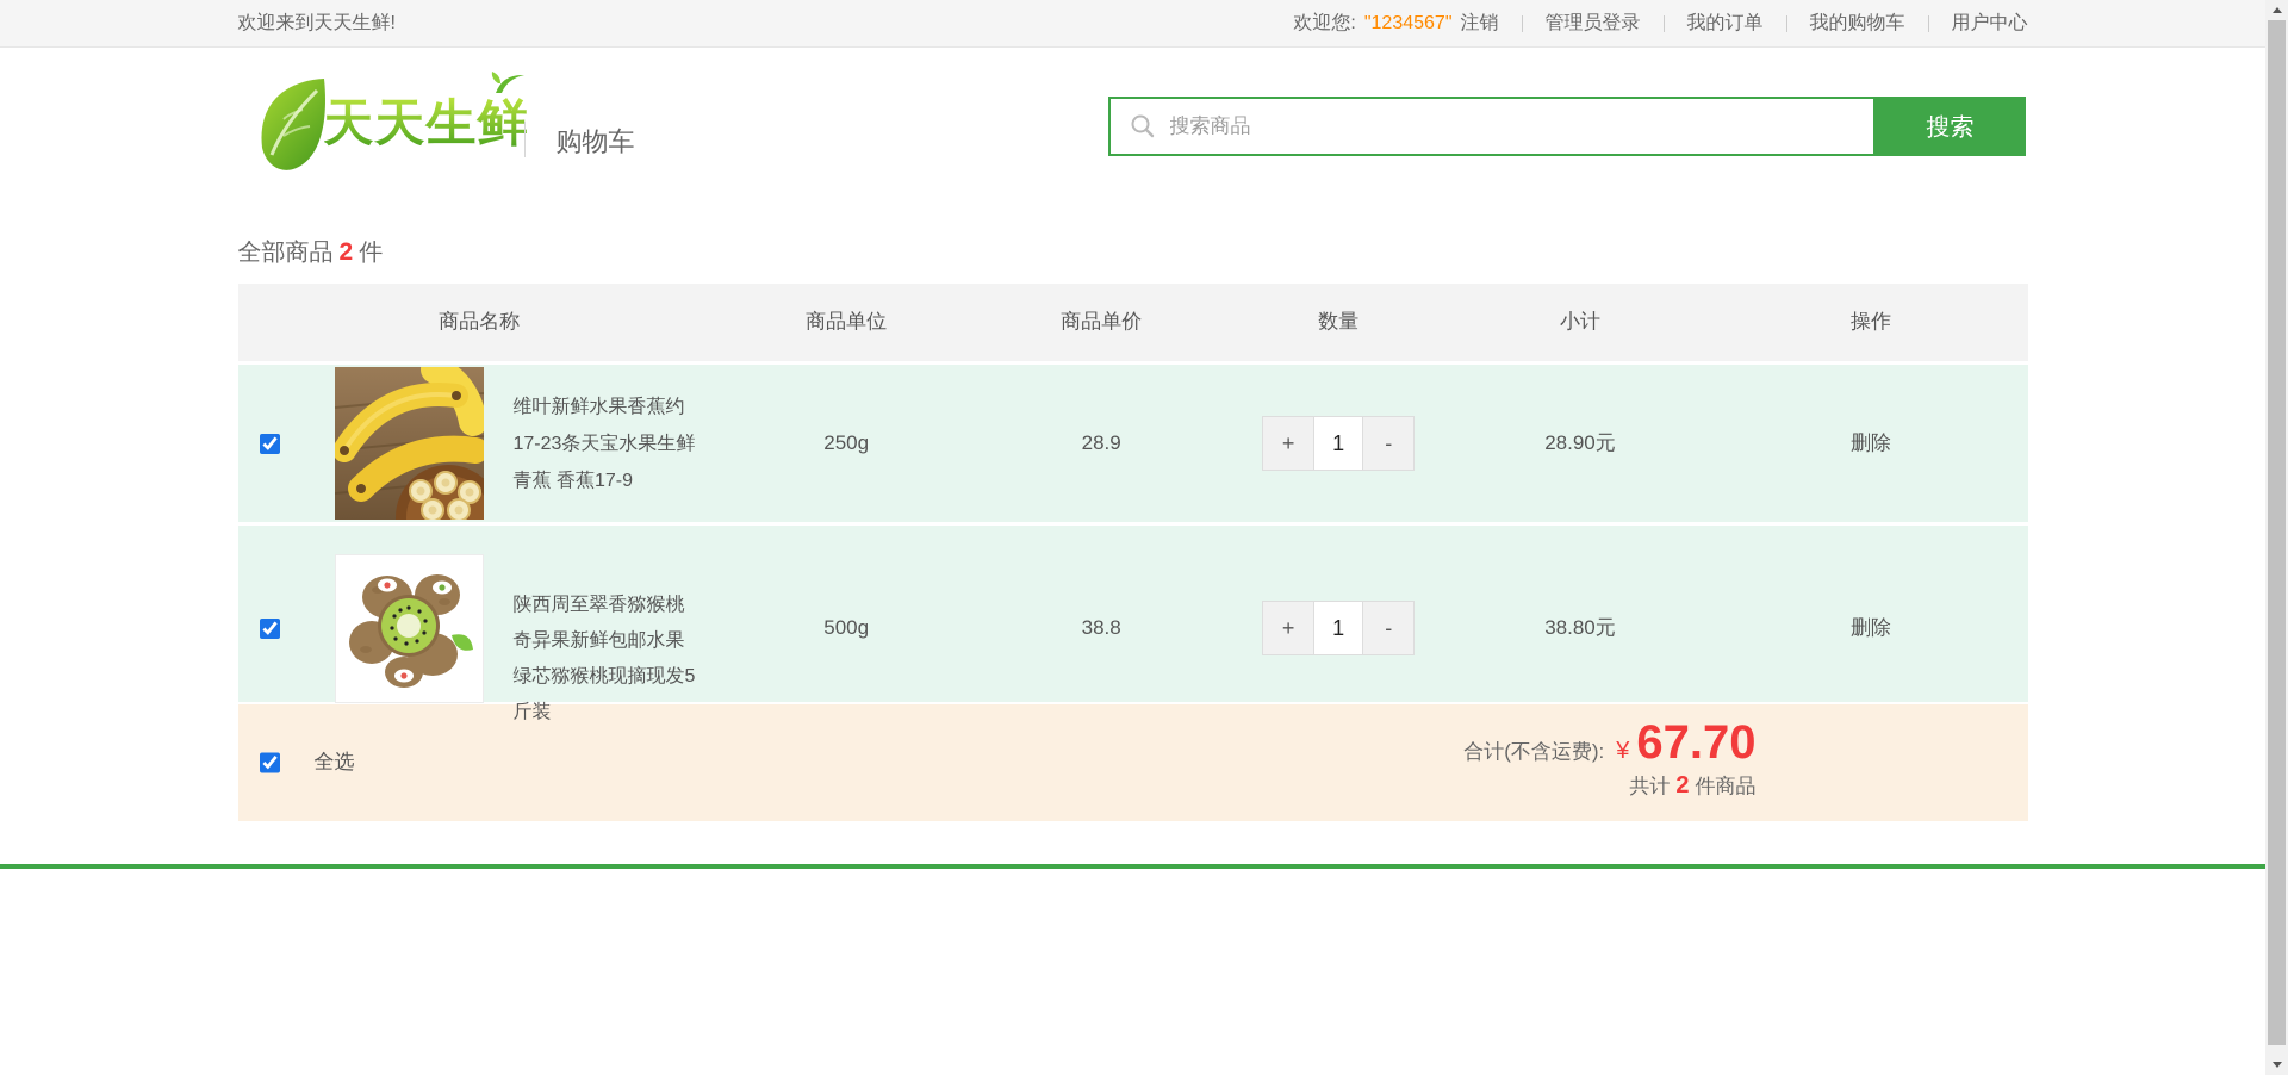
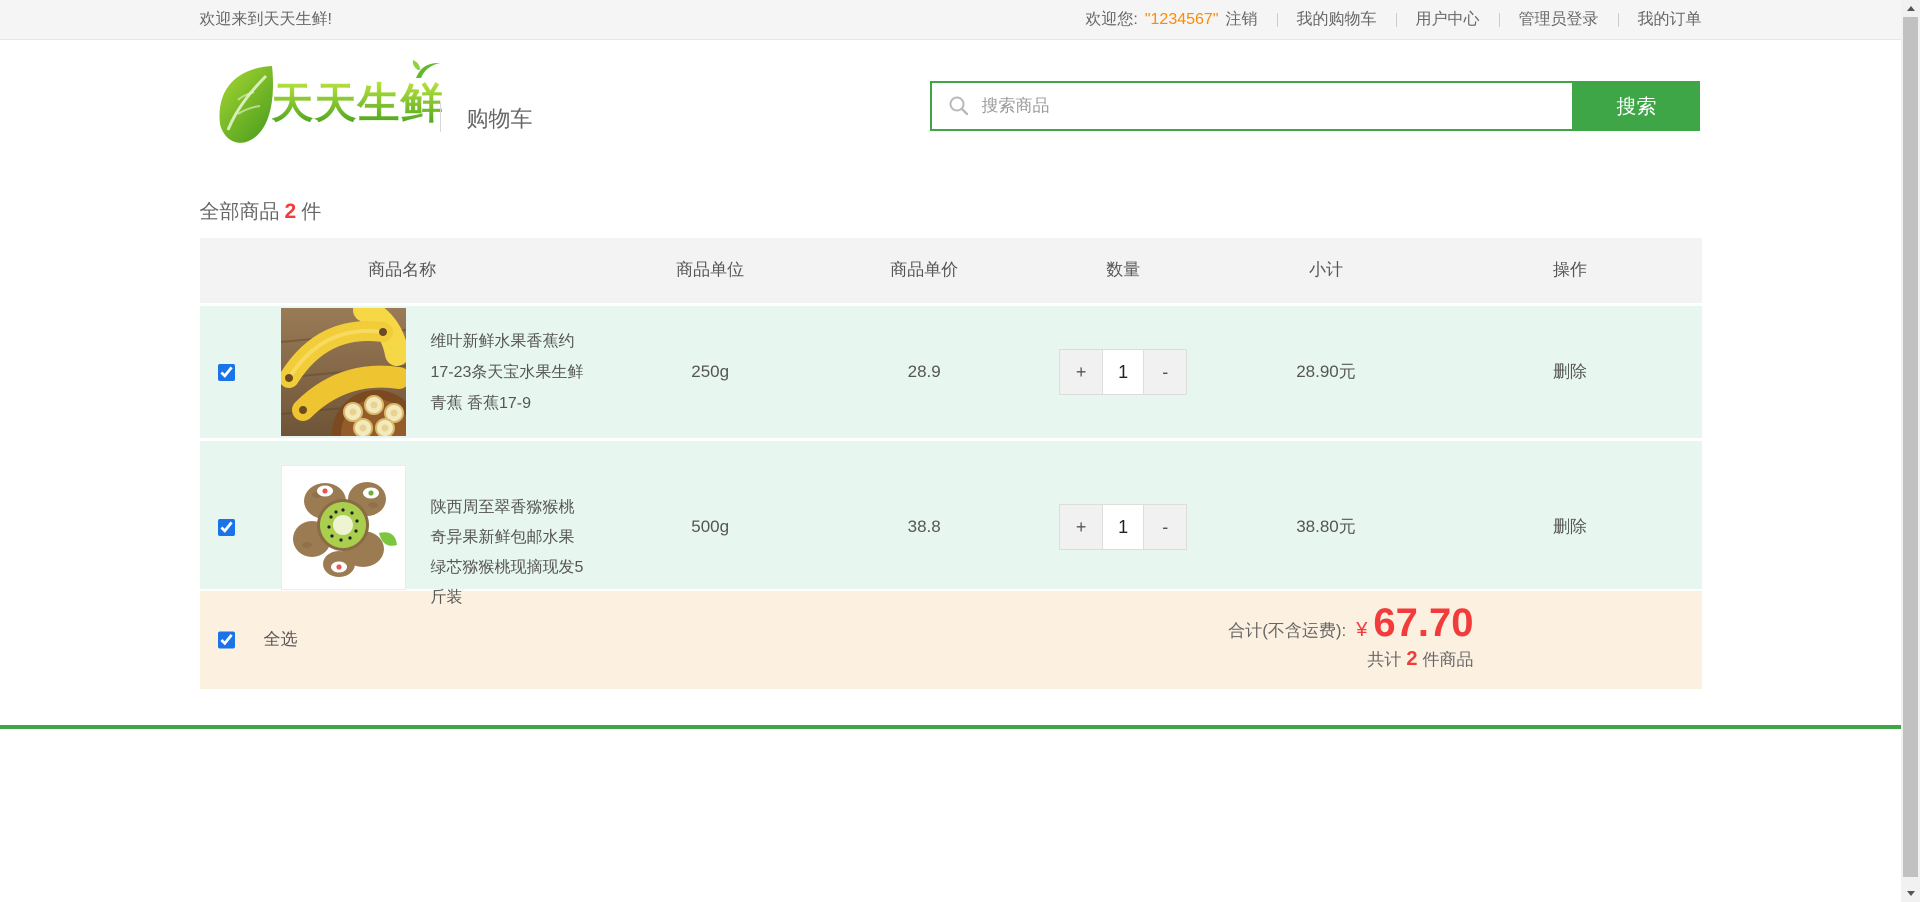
  欢迎来到天天生鲜!
  欢迎您:
  "1234567"
  注销
- 管理员登录
+ 我的购物车
- 我的订单
+ 用户中心
- 我的购物车
+ 管理员登录
- 用户中心
+ 我的订单
  天天生鲜
  购物车
  搜索商品
  搜索
  全部商品 2 件
  商品名称
  商品单位
  商品单价
  数量
  小计
  操作
  维叶新鲜水果香蕉约
  17-23条天宝水果生鲜
  青蕉 香蕉17-9
  250g
  28.9
  +
  1
  -
  28.90元
  删除
  陕西周至翠香猕猴桃
  奇异果新鲜包邮水果
  绿芯猕猴桃现摘现发5
  斤装
  500g
  38.8
  +
  1
  -
  38.80元
  删除
  全选
  合计(不含运费):
  ¥
  67.70
  共计 2 件商品
